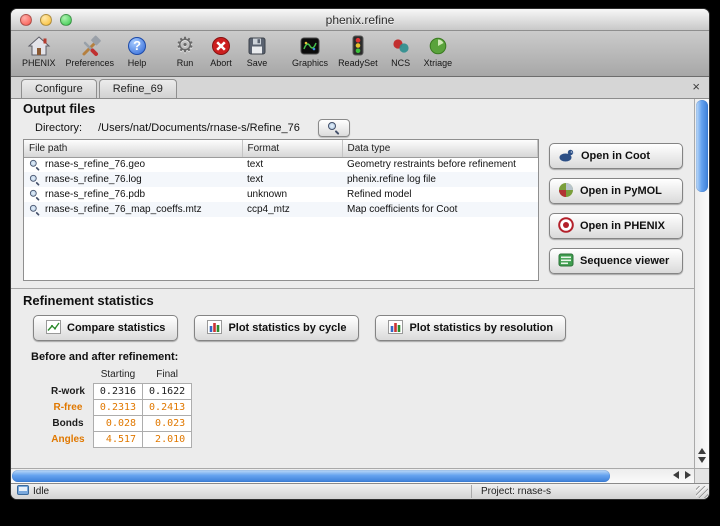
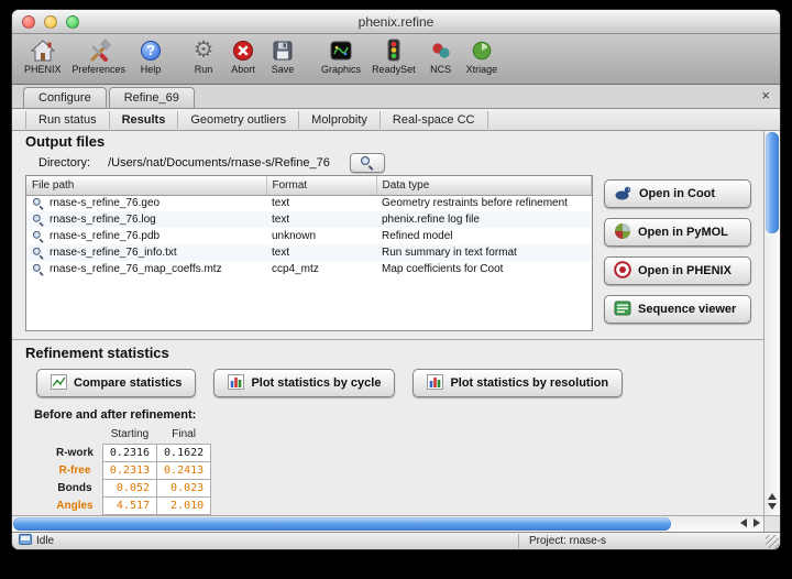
  phenix.refine
  PHENIX
  Preferences
  ?
  Help
  ⚙
  Run
  Abort
  Save
  Graphics
  ReadySet
  NCS
  Xtriage
  Configure
  Refine_69
  ×
+ Run status
+ Results
+ Geometry outliers
+ Molprobity
+ Real-space CC
  Output files
  Directory:
  /Users/nat/Documents/rnase-s/Refine_76
  File path	Format	Data type
  rnase-s_refine_76.geo	text	Geometry restraints before refinement
  rnase-s_refine_76.log	text	phenix.refine log file
  rnase-s_refine_76.pdb	unknown	Refined model
+ rnase-s_refine_76_info.txt	text	Run summary in text format
  rnase-s_refine_76_map_coeffs.mtz	ccp4_mtz	Map coefficients for Coot
  Open in Coot
  Open in PyMOL
  Open in PHENIX
  Sequence viewer
  Refinement statistics
  Compare statistics
  Plot statistics by cycle
  Plot statistics by resolution
  Before and after refinement:
  	Starting	Final
  R-work	0.2316	0.1622
  R-free	0.2313	0.2413
- Bonds	0.028	0.023
+ Bonds	0.052	0.023
  Angles	4.517	2.010
  Idle
  Project: rnase-s
